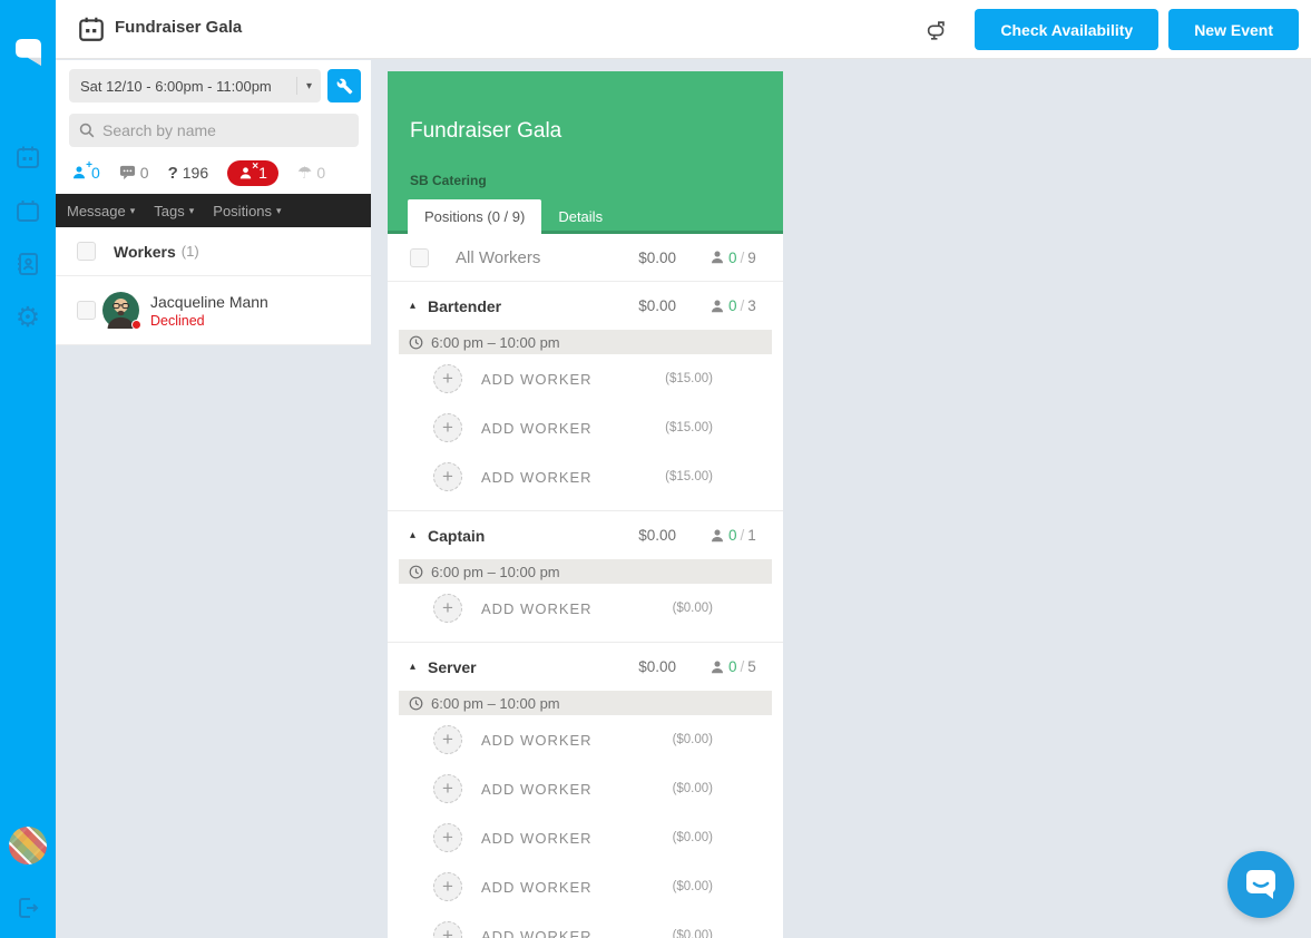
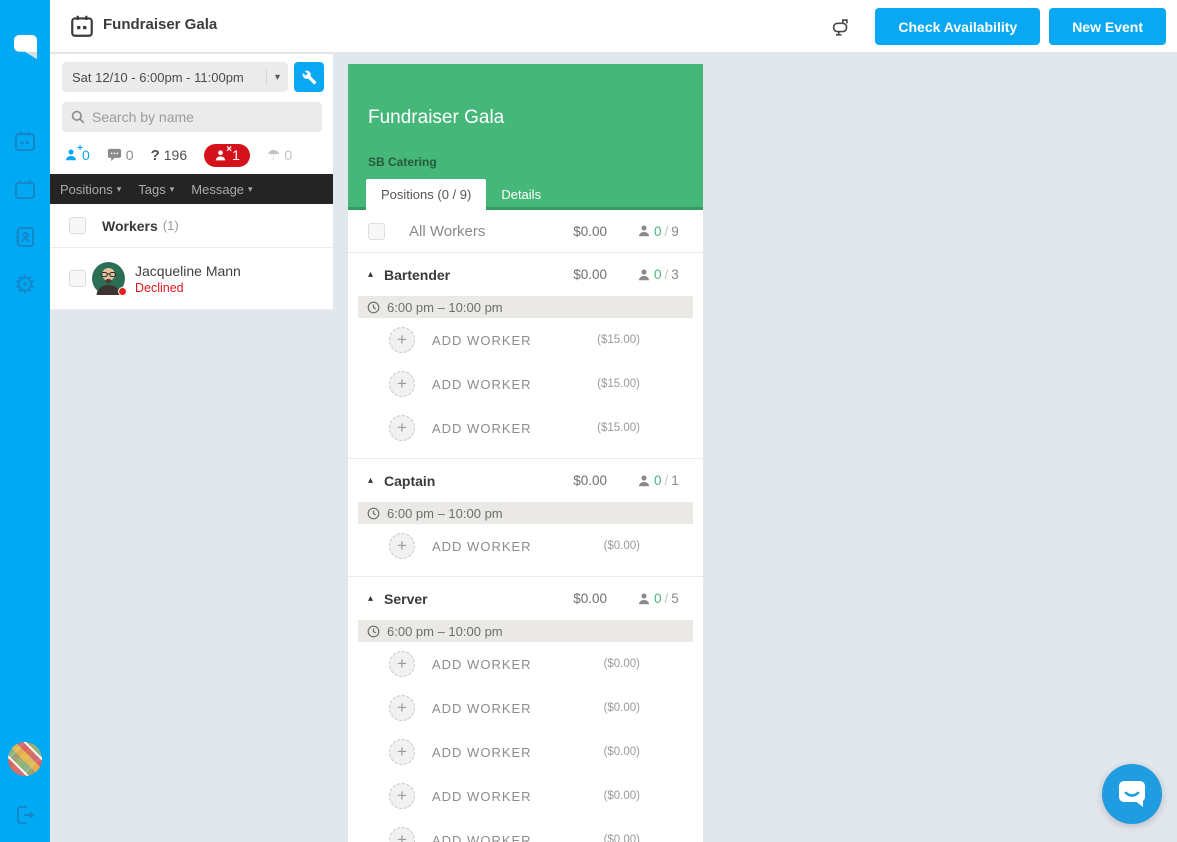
  ⚙
  Fundraiser Gala
  Check Availability
  New Event
  Sat 12/10 - 6:00pm - 11:00pm
  ▾
  Search by name
  +
  0
  0
  ?
  196
  ×
  1
  ☂
  0
- Message
+ Positions
  ▾
  Tags
  ▾
- Positions
+ Message
  ▾
  Workers
  (1)
  Jacqueline Mann
  Declined
  Fundraiser Gala
  SB Catering
  Positions (0 / 9)
  Details
  All Workers
  $0.00
  0
  /
  9
  ▴
  Bartender
  $0.00
  0
  /
  3
  6:00 pm – 10:00 pm
  +
  ADD WORKER
  ($15.00)
  +
  ADD WORKER
  ($15.00)
  +
  ADD WORKER
  ($15.00)
  ▴
  Captain
  $0.00
  0
  /
  1
  6:00 pm – 10:00 pm
  +
  ADD WORKER
  ($0.00)
  ▴
  Server
  $0.00
  0
  /
  5
  6:00 pm – 10:00 pm
  +
  ADD WORKER
  ($0.00)
  +
  ADD WORKER
  ($0.00)
  +
  ADD WORKER
  ($0.00)
  +
  ADD WORKER
  ($0.00)
  +
  ADD WORKER
  ($0.00)
